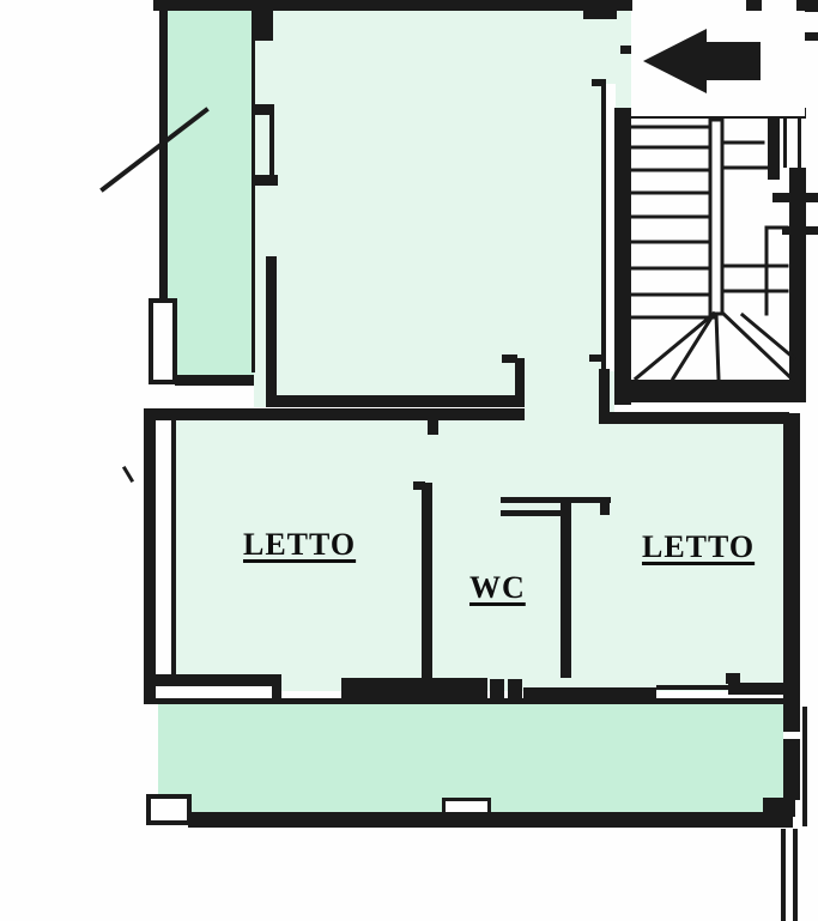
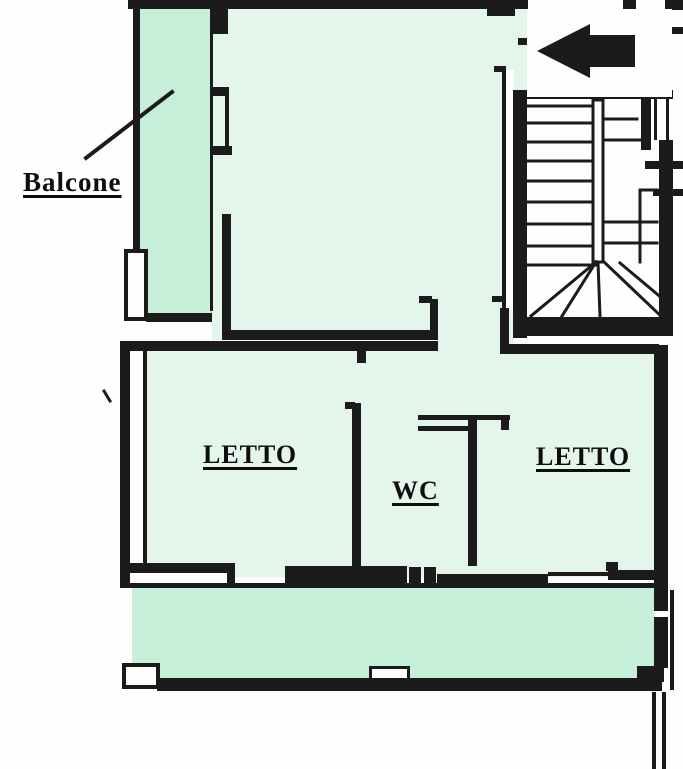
+ Balcone
  LETTO
  WC
  LETTO
